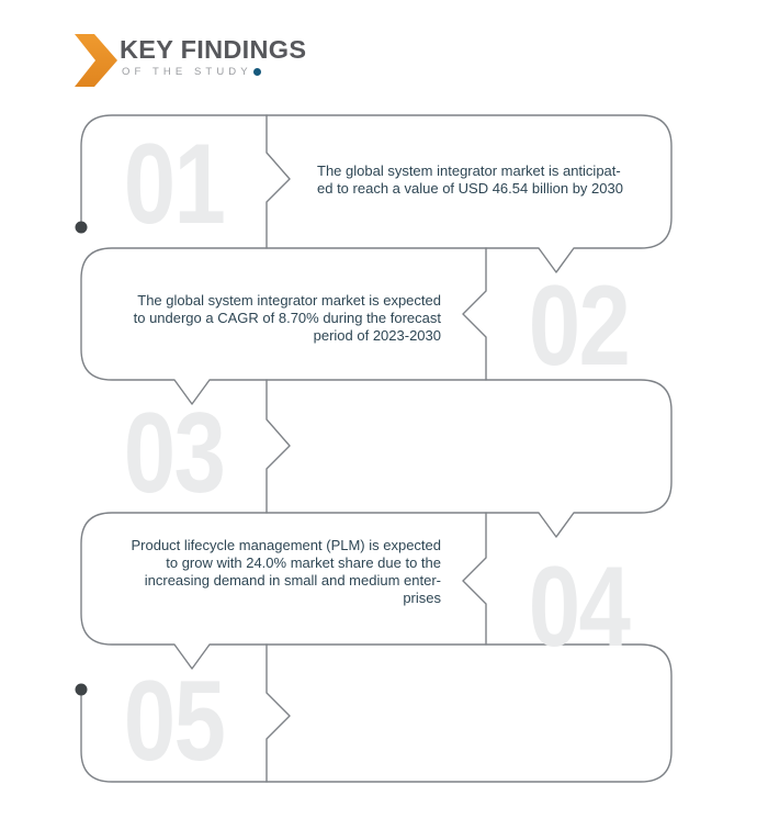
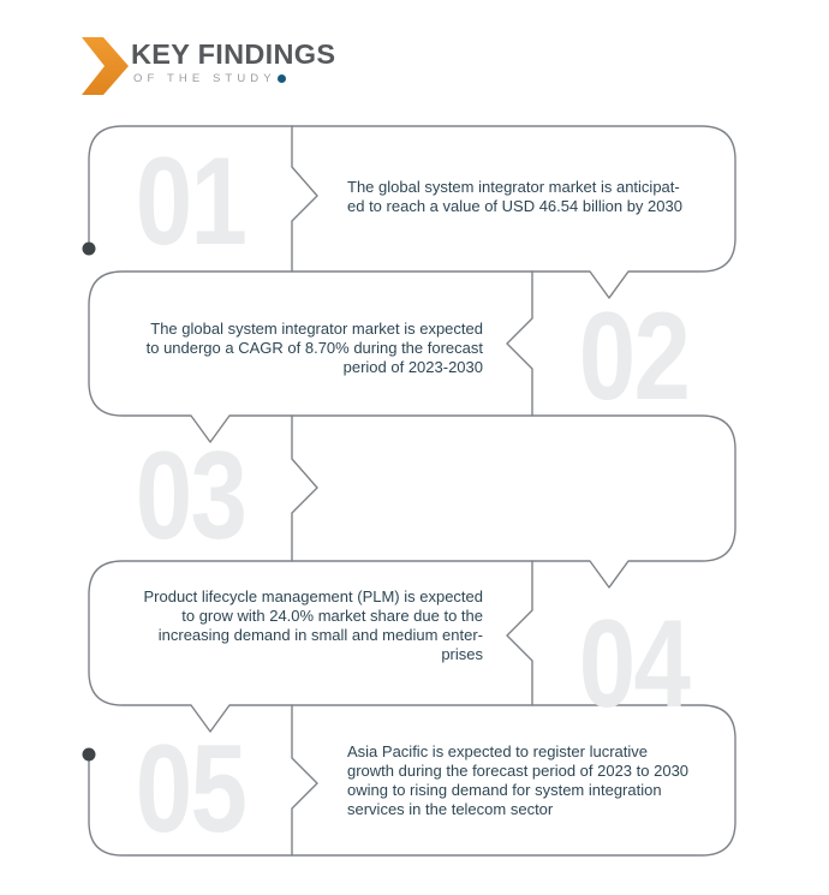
  KEY FINDINGS
  OF THE STUDY
  01
  02
  03
  04
  05
  The global system integrator market is anticipat-
  ed to reach a value of USD 46.54 billion by 2030
  The global system integrator market is expected
  to undergo a CAGR of 8.70% during the forecast
  period of 2023-2030
  Product lifecycle management (PLM) is expected
  to grow with 24.0% market share due to the
  increasing demand in small and medium enter-
  prises
+ Asia Pacific is expected to register lucrative
+ growth during the forecast period of 2023 to 2030
+ owing to rising demand for system integration
+ services in the telecom sector
